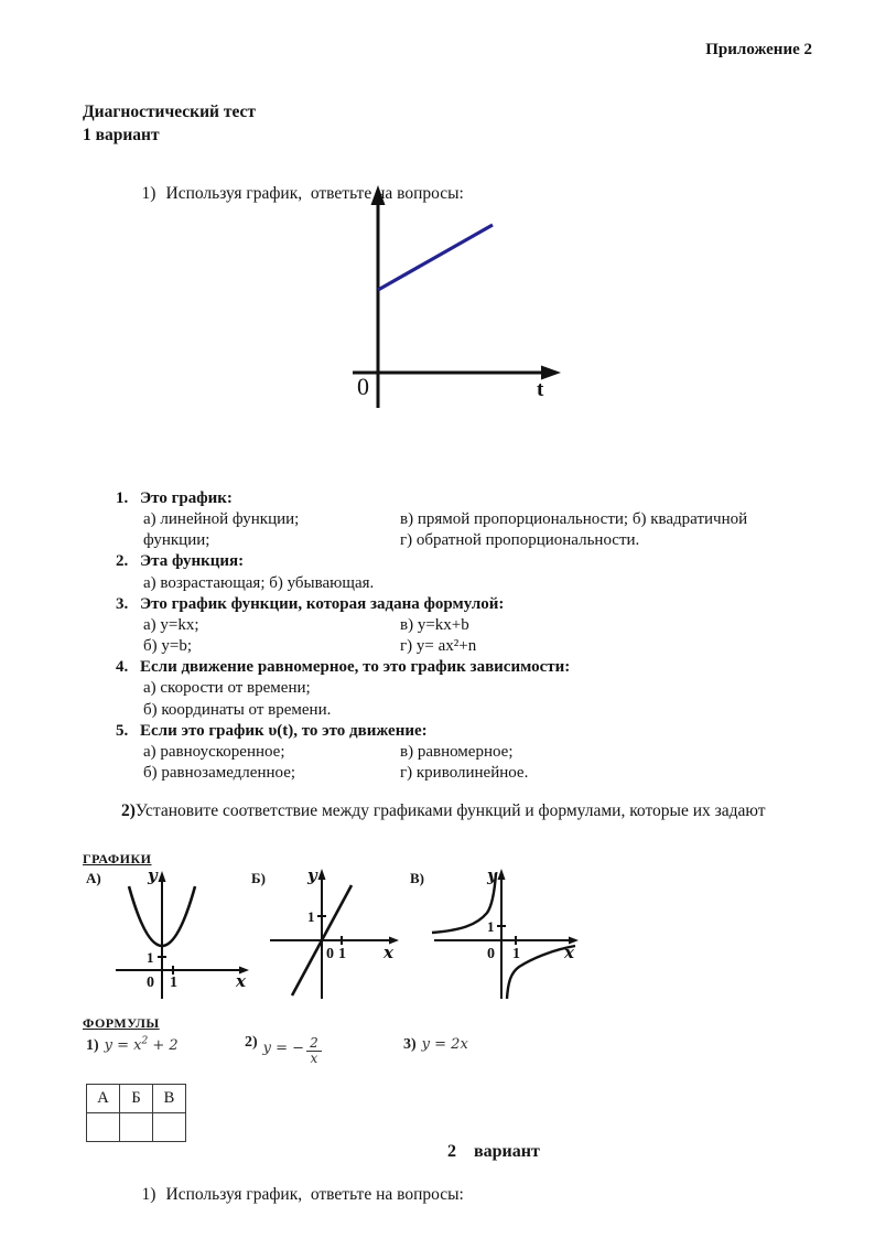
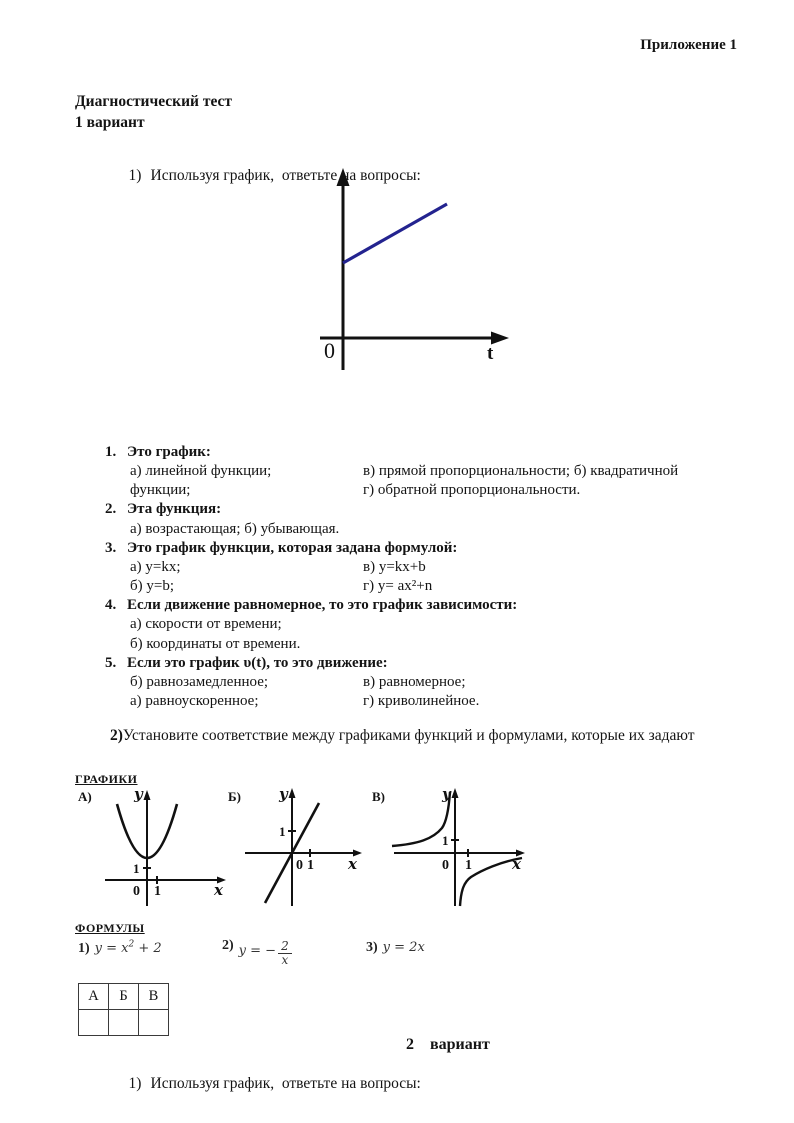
- Приложение 2
+ Приложение 1
  Диагностический тест
  1 вариант
  1) Используя график, ответьтеа вопросы:
  0
  t
  1.
  Это график:
  а) линейной функции;
  в) прямой пропорциональности; б) квадратичной
  функции;
  г) обратной пропорциональности.
  2.
  Эта функция:
  а) возрастающая; б) убывающая.
  3.
  Это график функции, которая задана формулой:
  а) y=kx;
  в) y=kx+b
  б) y=b;
  г) y= ax²+n
  4.
  Если движение равномерное, то это график зависимости:
  а) скорости от времени;
  б) координаты от времени.
  5.
  Если это график υ(t), то это движение:
- а) равноускоренное;
+ б) равнозамедленное;
  в) равномерное;
- б) равнозамедленное;
+ а) равноускоренное;
  г) криволинейное.
  2)Установите соответствие между графиками функций и формулами, которые их задают
  ГРАФИКИ
  А)
  1
  0
  1
  y
  x
  Б)
  1
  0
  1
  y
  x
  В)
  1
  0
  1
  y
  x
  ФОРМУЛЫ
  1) y = x2 + 2
  2) y = −
  2
  x
  3) y = 2x
  А	Б	В
  2 вариант
  1) Используя график, ответьте на вопросы:
